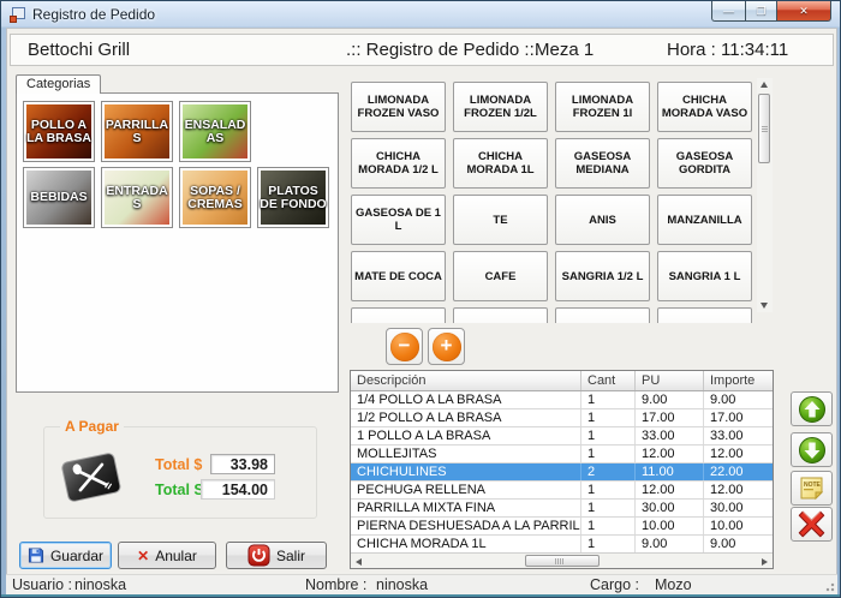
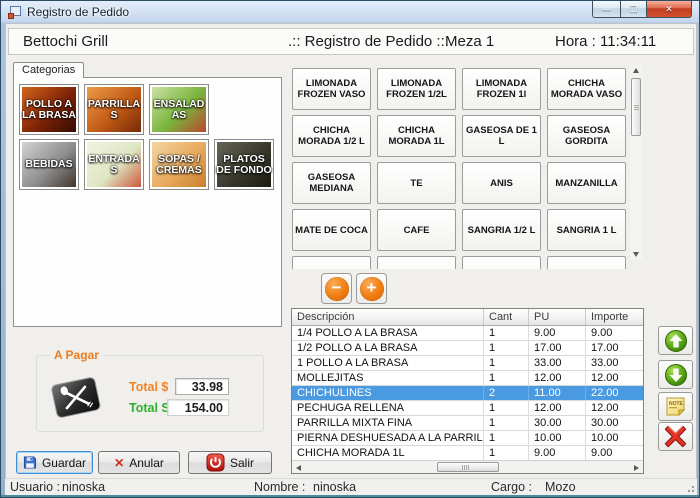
  Registro de Pedido
  —
  ❐
  ✕
  Bettochi Grill
  .:: Registro de Pedido ::.
  Meza 1
  Hora : 11:34:11
  Categorias
  POLLO A LA BRASA
  PARRILLAS
  ENSALADAS
  BEBIDAS
  ENTRADAS
  SOPAS / CREMAS
  PLATOS DE FONDO
  LIMONADA FROZEN VASO
  LIMONADA FROZEN 1/2L
  LIMONADA FROZEN 1l
  CHICHA MORADA VASO
  CHICHA MORADA 1/2 L
  CHICHA MORADA 1L
- GASEOSA MEDIANA
+ GASEOSA DE 1 L
  GASEOSA GORDITA
- GASEOSA DE 1 L
+ GASEOSA MEDIANA
  TE
  ANIS
  MANZANILLA
  MATE DE COCA
  CAFE
  SANGRIA 1/2 L
  SANGRIA 1 L
  −
  +
  Descripción
  Cant
  PU
  Importe
  1/4 POLLO A LA BRASA
  1
  9.00
  9.00
  1/2 POLLO A LA BRASA
  1
  17.00
  17.00
  1 POLLO A LA BRASA
  1
  33.00
  33.00
  MOLLEJITAS
  1
  12.00
  12.00
  CHICHULINES
  2
  11.00
  22.00
  PECHUGA RELLENA
  1
  12.00
  12.00
  PARRILLA MIXTA FINA
  1
  30.00
  30.00
  PIERNA DESHUESADA A LA PARRIL
  1
  10.00
  10.00
  CHICHA MORADA 1L
  1
  9.00
  9.00
  A Pagar
  Total $
  33.98
  Total S
  154.00
  Guardar
  ✕
  Anular
  Salir
  Usuario :
  ninoska
  Nombre :
  ninoska
  Cargo :
  Mozo
